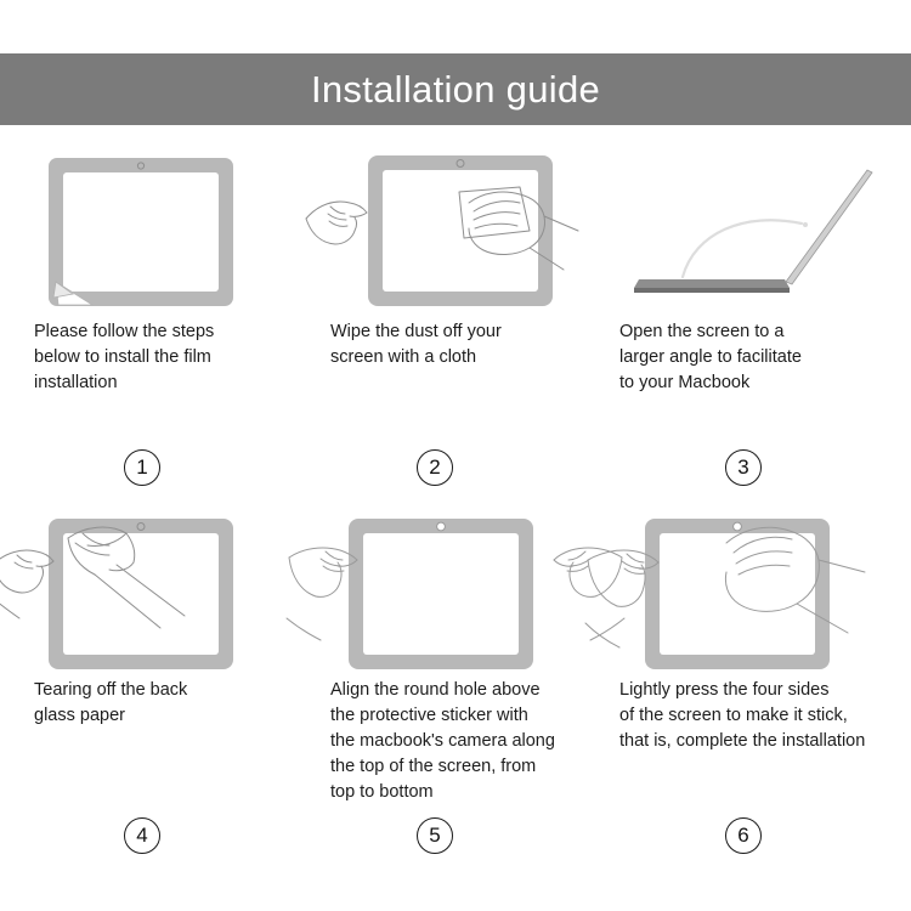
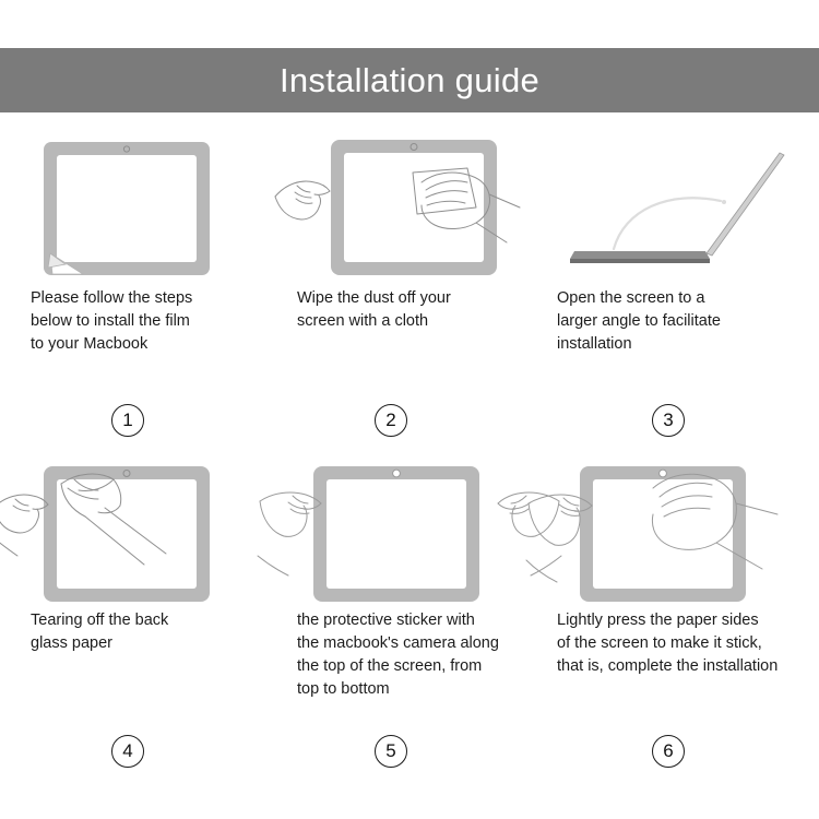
  Installation guide
  Please follow the steps
  below to install the film
- installation
+ to your Macbook
  1
  Wipe the dust off your
  screen with a cloth
  2
  Open the screen to a
  larger angle to facilitate
- to your Macbook
+ installation
  3
  Tearing off the back
  glass paper
  4
- Align the round hole above
  the protective sticker with
  the macbook's camera along
  the top of the screen, from
  top to bottom
  5
- Lightly press the four sides
+ Lightly press the paper sides
  of the screen to make it stick,
  that is, complete the installation
  6
